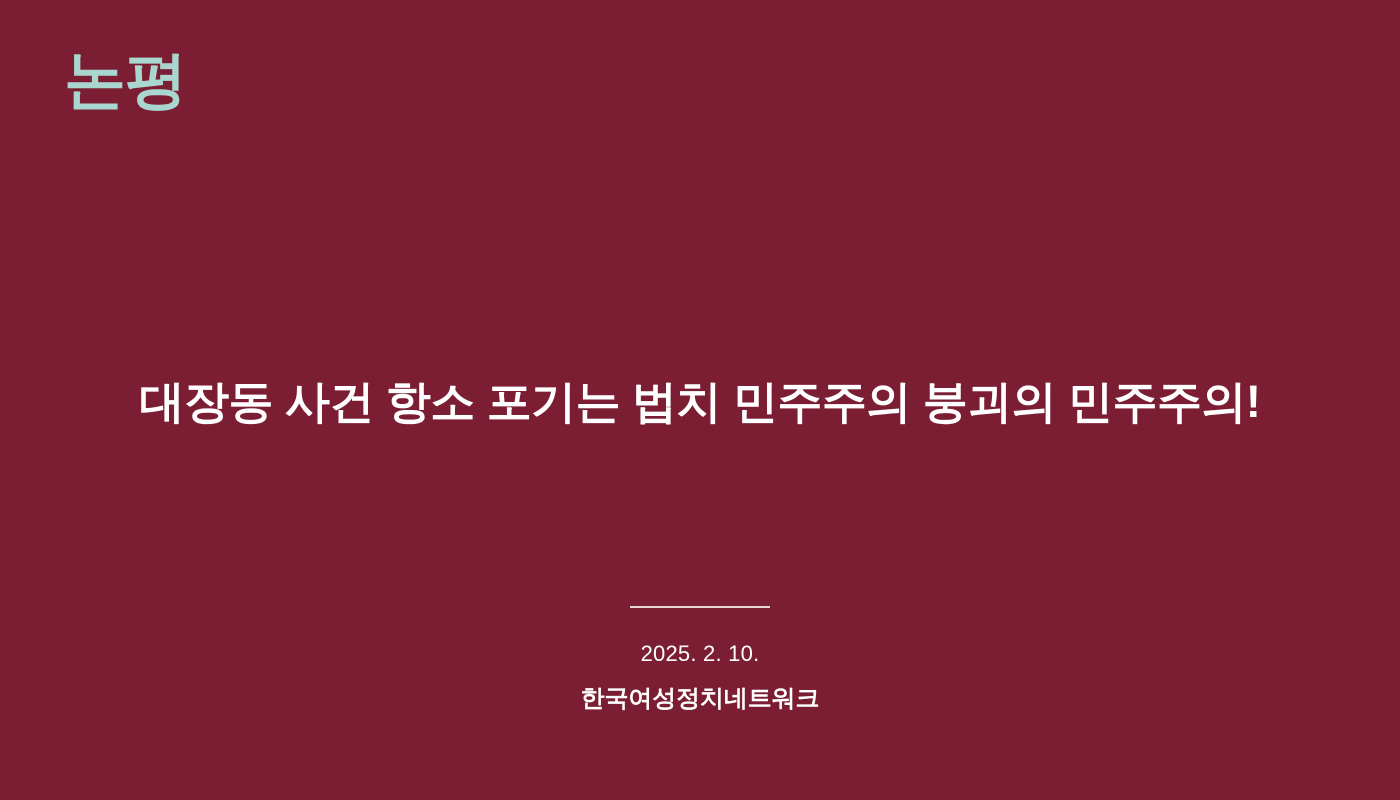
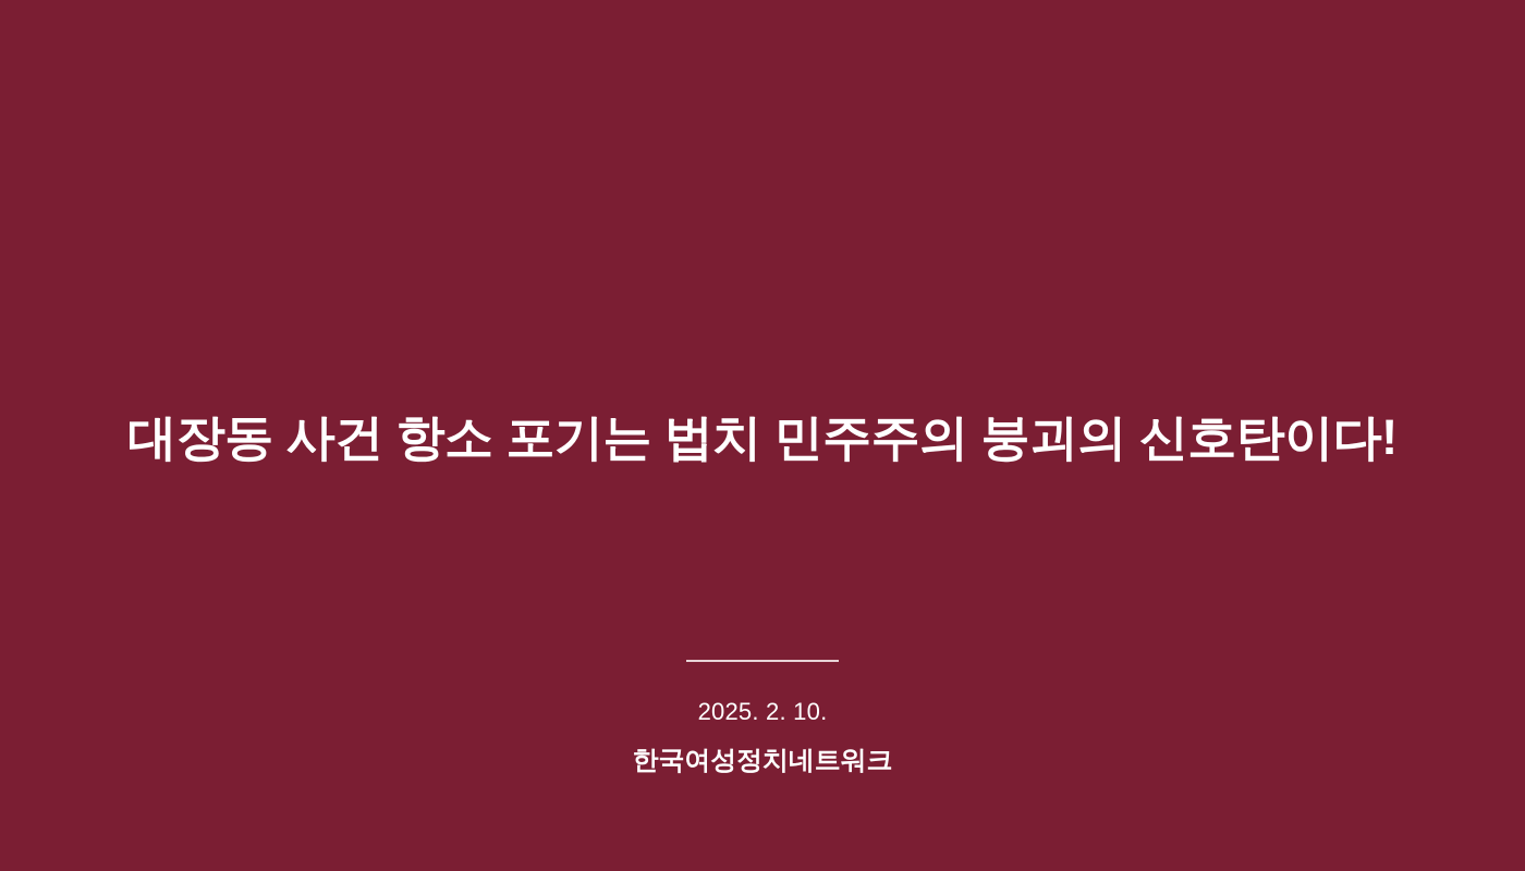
- 논평
- 대장동 사건 항소 포기는 법치 민주주의 붕괴의 민주주의!
+ 대장동 사건 항소 포기는 법치 민주주의 붕괴의 신호탄이다!
  2025. 2. 10.
  한국여성정치네트워크
